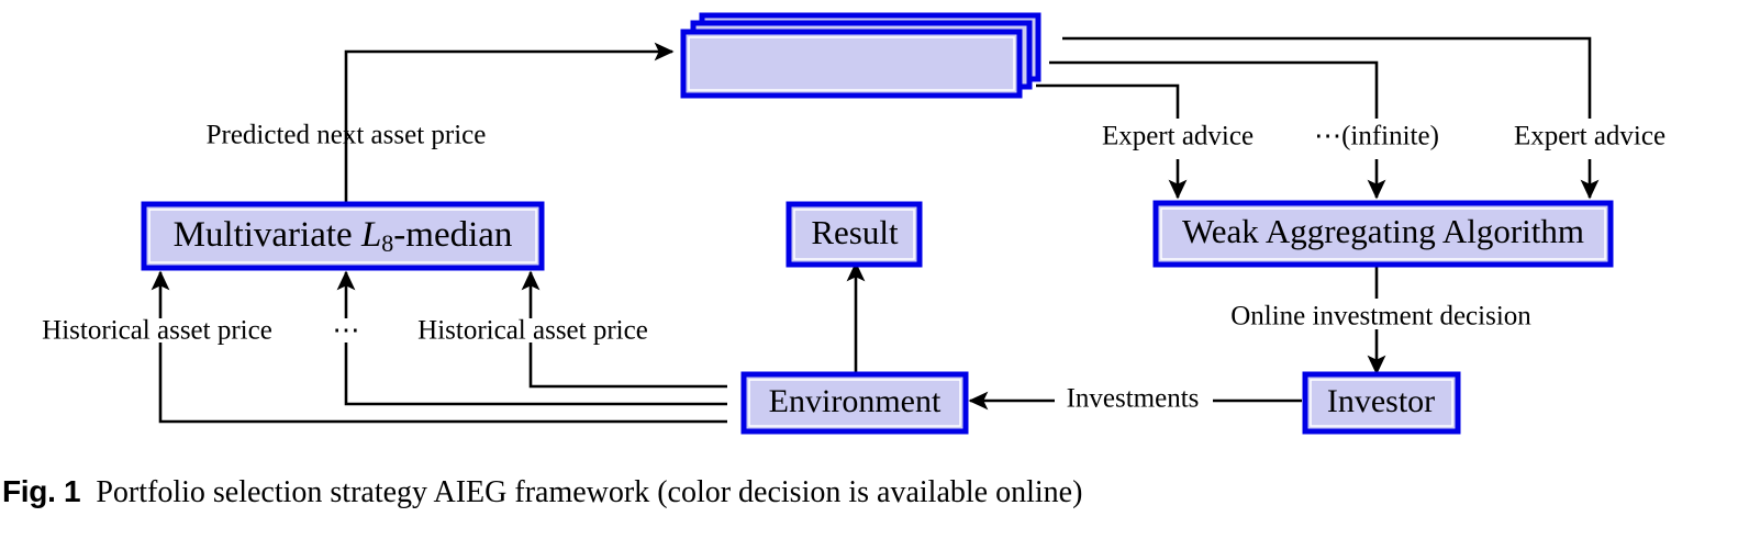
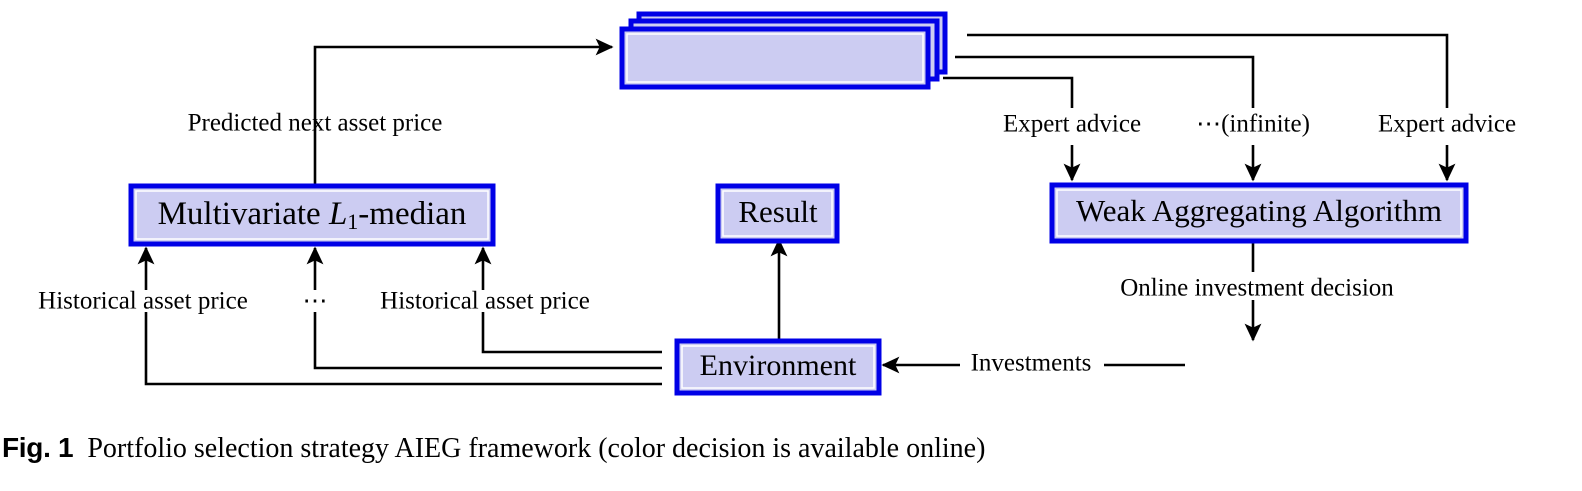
- Multivariate L8-median
+ Multivariate L1-median
  Result
  Weak Aggregating Algorithm
  Environment
- Investor
  Predicted next asset price
  Expert advice
  ⋯(infinite)
  Expert advice
  Historical asset price
  ⋯
  Historical asset price
  Online investment decision
  Investments
  Fig. 1 Portfolio selection strategy AIEG framework (color decision is available online)
